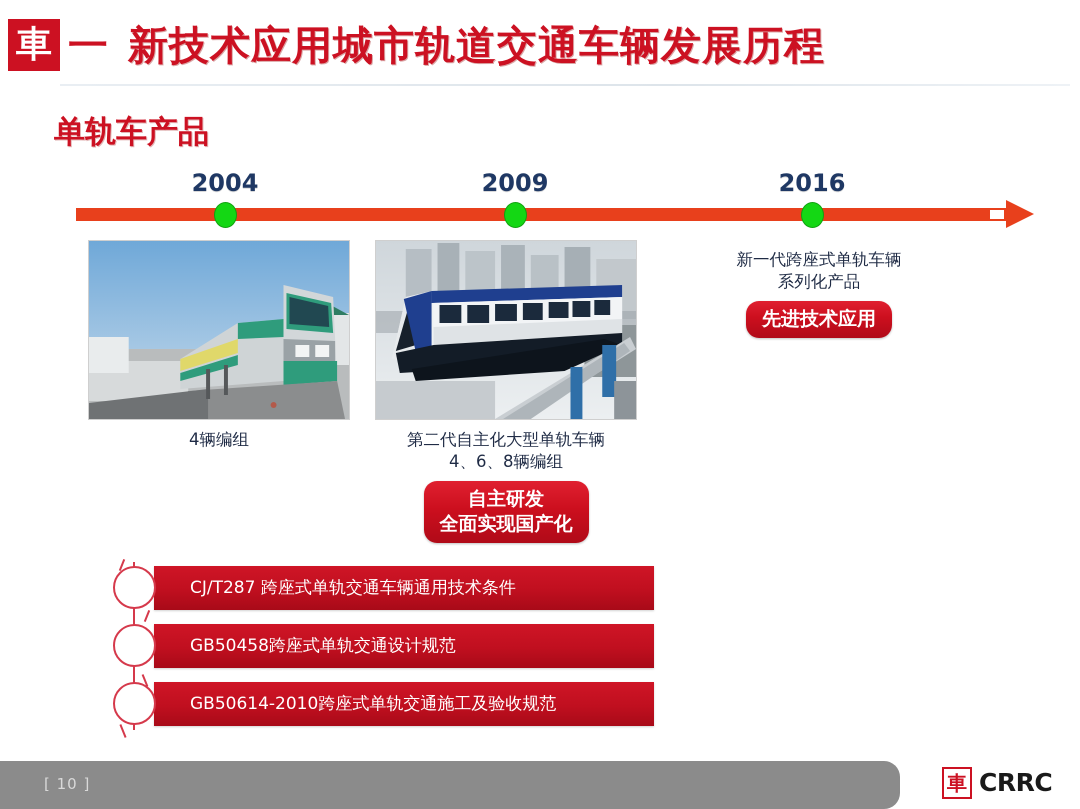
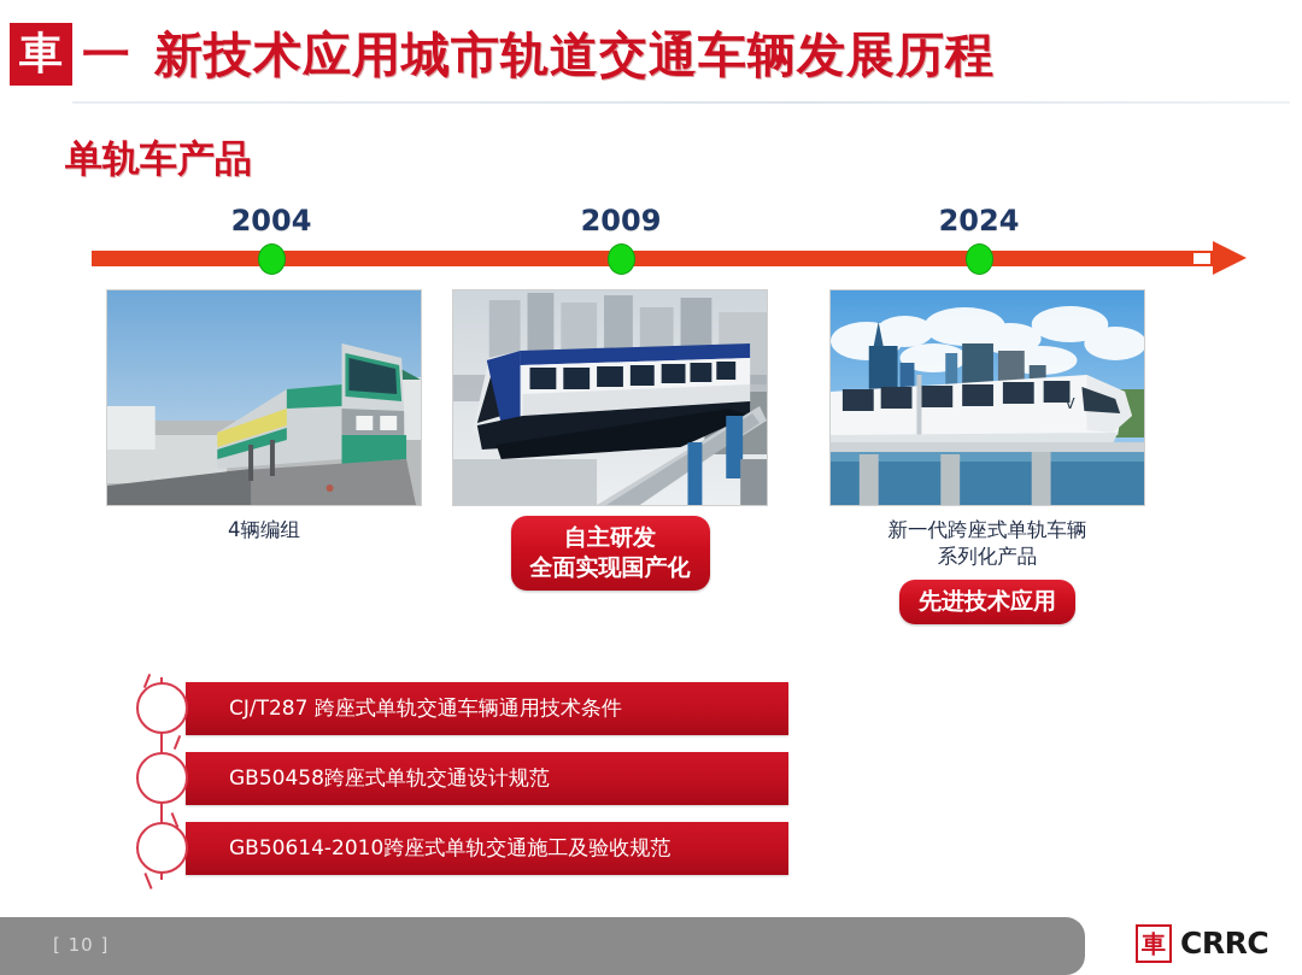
  車
  一
  新技术应用城市轨道交通车辆发展历程
  单轨车产品
  2004
  2009
- 2016
+ 2024
  4辆编组
- 第二代自主化大型单轨车辆
- 4、6、8辆编组
  自主研发
  全面实现国产化
+ V
  新一代跨座式单轨车辆
  系列化产品
  先进技术应用
  CJ/T287 跨座式单轨交通车辆通用技术条件
  GB50458跨座式单轨交通设计规范
  GB50614-2010跨座式单轨交通施工及验收规范
  [ 10 ]
  車
  CRRC
